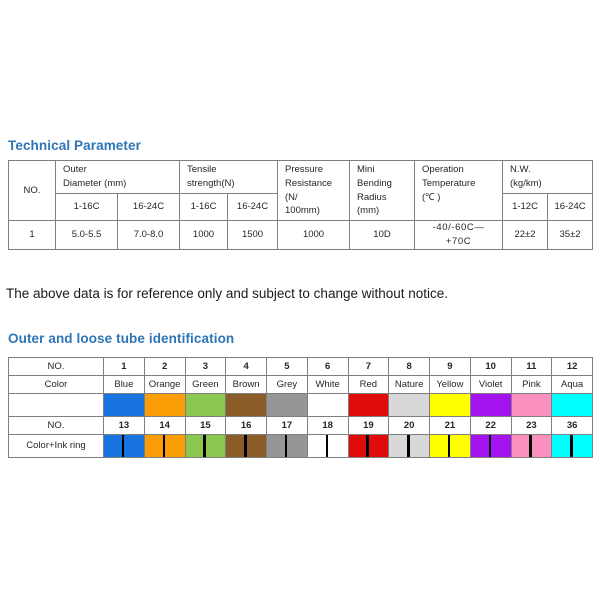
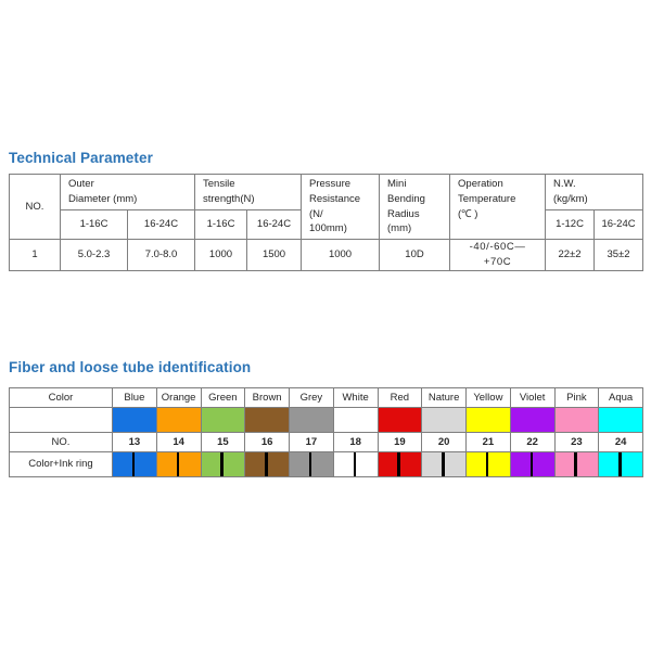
  Technical Parameter
  NO.	Outer Diameter (mm)	Tensile strength(N)	Pressure Resistance (N/ 100mm)	Mini Bending Radius (mm)	Operation Temperature (℃ )	N.W. (kg/km)
  1-16C	16-24C	1-16C	16-24C	1-12C	16-24C
- 1	5.0-5.5	7.0-8.0	1000	1500	1000	10D	-40/-60C— +70C	22±2	35±2
+ 1	5.0-2.3	7.0-8.0	1000	1500	1000	10D	-40/-60C— +70C	22±2	35±2
- The above data is for reference only and subject to change without notice.
- Outer and loose tube identification
+ Fiber and loose tube identification
- NO.	1	2	3	4	5	6	7	8	9	10	11	12
  Color	Blue	Orange	Green	Brown	Grey	White	Red	Nature	Yellow	Violet	Pink	Aqua
- NO.	13	14	15	16	17	18	19	20	21	22	23	36
+ NO.	13	14	15	16	17	18	19	20	21	22	23	24
  Color+Ink ring
